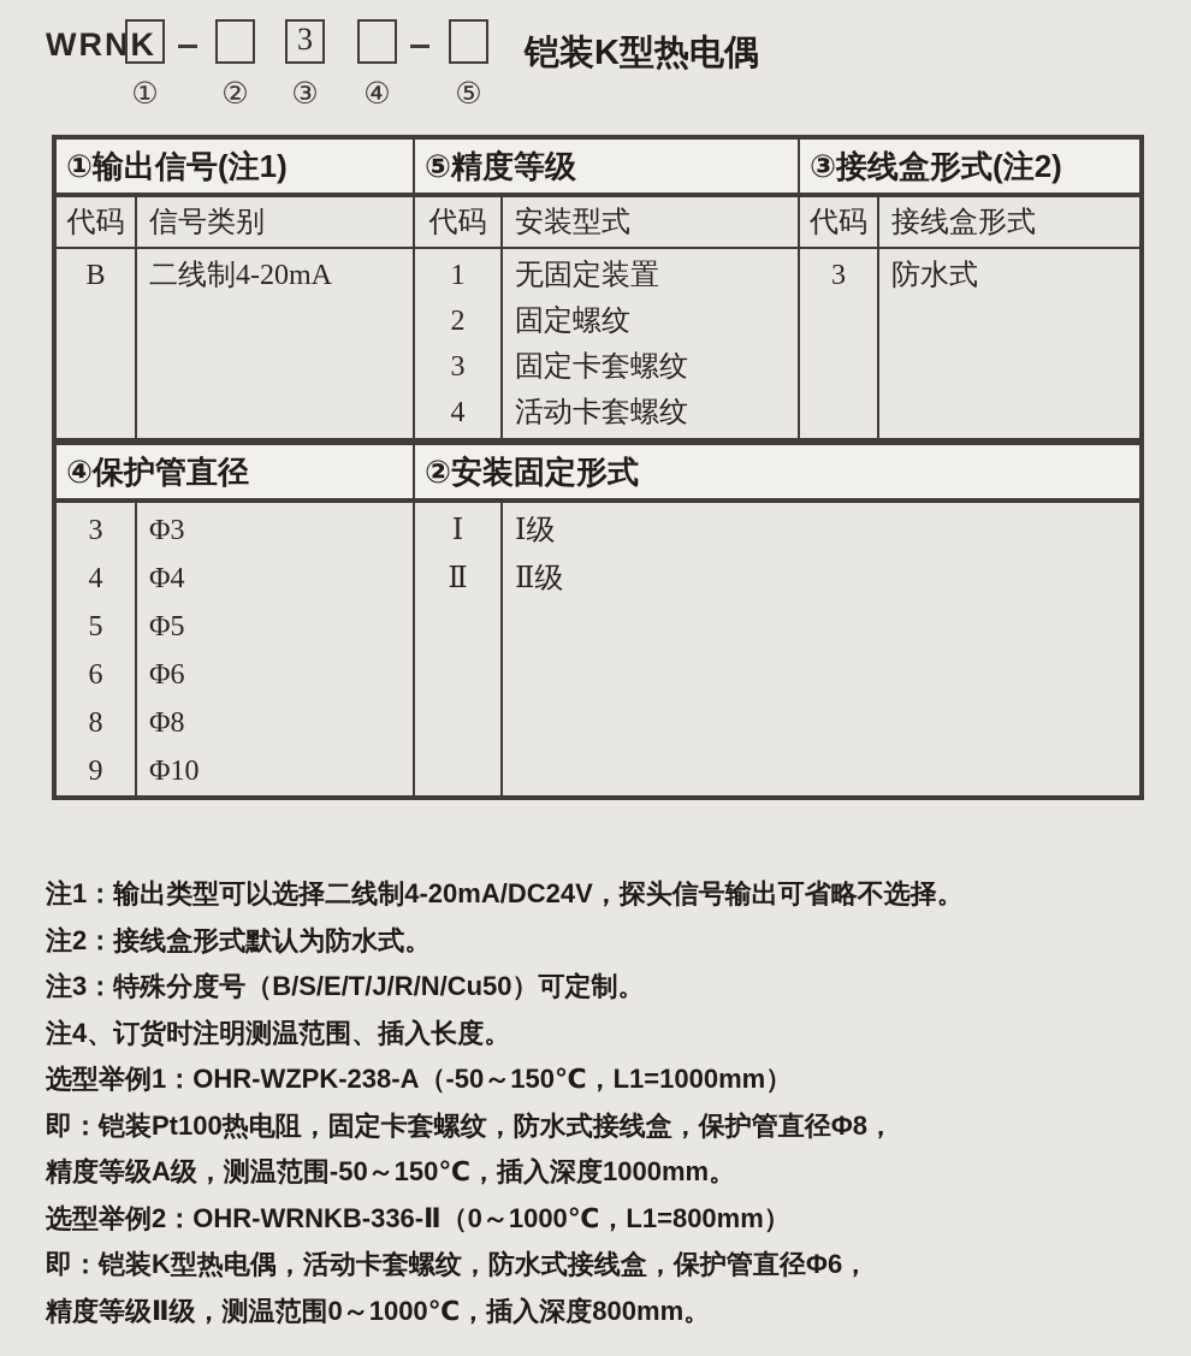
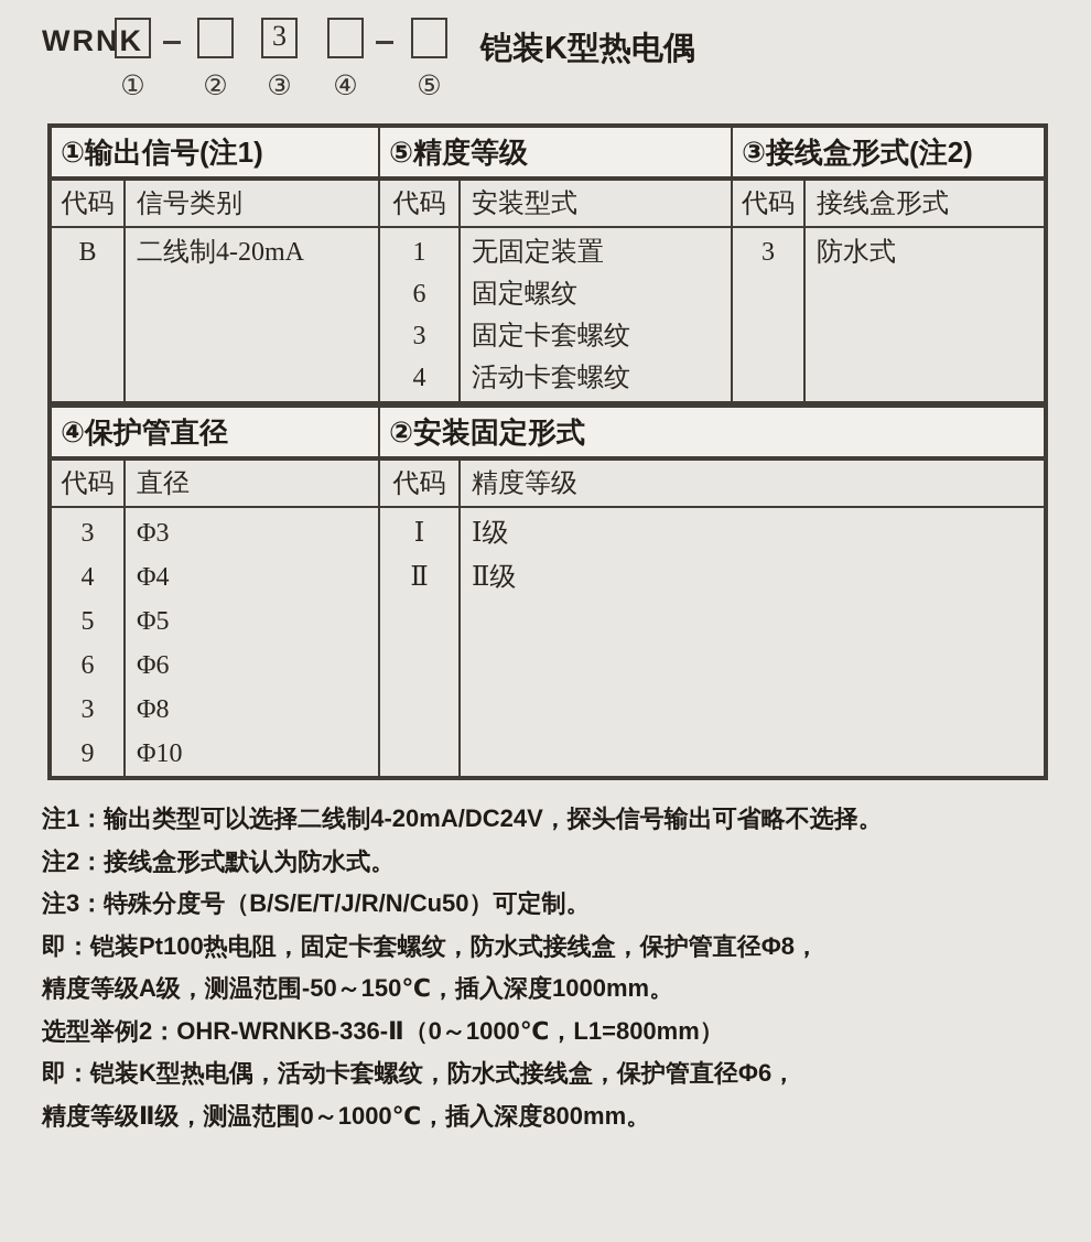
  WRNK
  3
  ①
  ②
  ③
  ④
  ⑤
  铠装K型热电偶
  ①输出信号(注1)	⑤精度等级	③接线盒形式(注2)
  代码	信号类别	代码	安装型式	代码	接线盒形式
- B	二线制4-20mA	1 2 3 4	无固定装置 固定螺纹 固定卡套螺纹 活动卡套螺纹	3	防水式
+ B	二线制4-20mA	1 6 3 4	无固定装置 固定螺纹 固定卡套螺纹 活动卡套螺纹	3	防水式
  ④保护管直径	②安装固定形式
+ 代码	直径	代码	精度等级
- 3 4 5 6 8 9	Φ3 Φ4 Φ5 Φ6 Φ8 Φ10	Ⅰ Ⅱ	Ⅰ级 Ⅱ级
+ 3 4 5 6 3 9	Φ3 Φ4 Φ5 Φ6 Φ8 Φ10	Ⅰ Ⅱ	Ⅰ级 Ⅱ级
  注1：输出类型可以选择二线制4-20mA/DC24V，探头信号输出可省略不选择。
  注2：接线盒形式默认为防水式。
  注3：特殊分度号（B/S/E/T/J/R/N/Cu50）可定制。
- 注4、订货时注明测温范围、插入长度。
- 选型举例1：OHR-WZPK-238-A（-50～150℃，L1=1000mm）
  即：铠装Pt100热电阻，固定卡套螺纹，防水式接线盒，保护管直径Φ8，
  精度等级A级，测温范围-50～150℃，插入深度1000mm。
  选型举例2：OHR-WRNKB-336-Ⅱ（0～1000℃，L1=800mm）
  即：铠装K型热电偶，活动卡套螺纹，防水式接线盒，保护管直径Φ6，
  精度等级Ⅱ级，测温范围0～1000℃，插入深度800mm。
